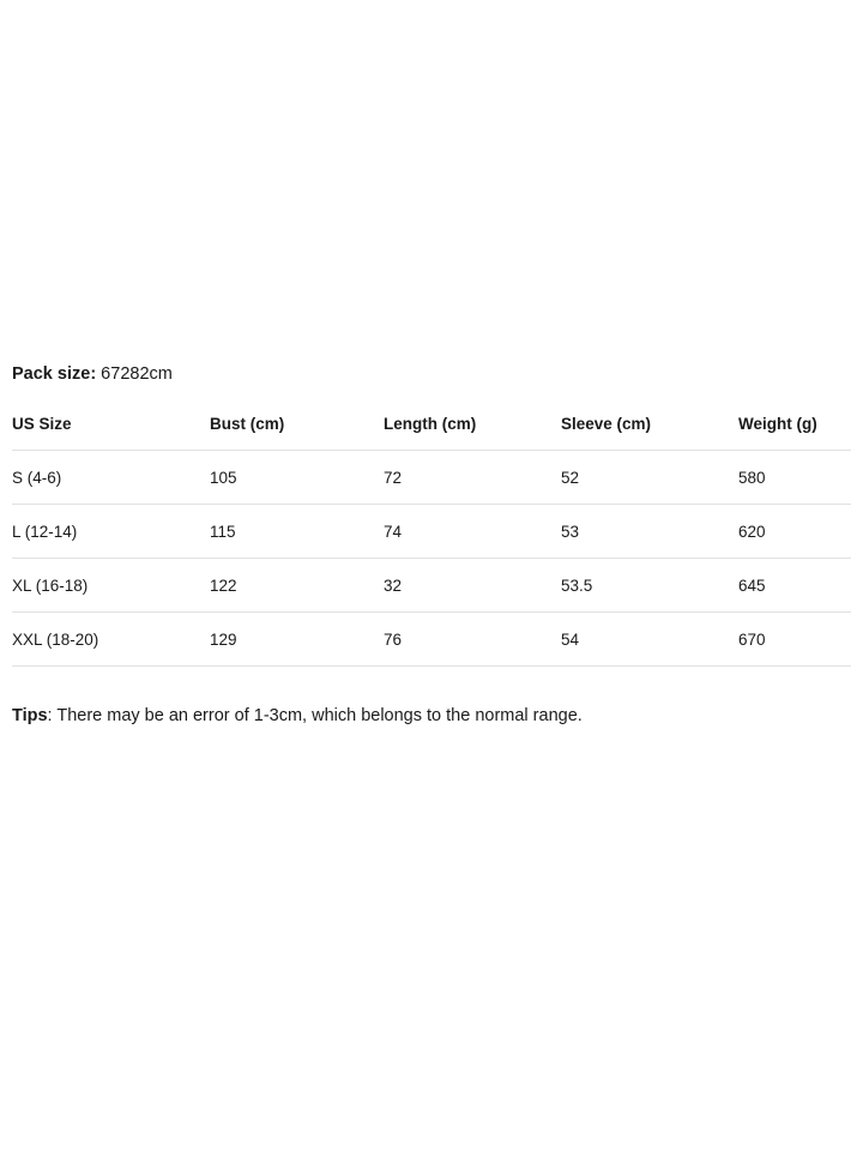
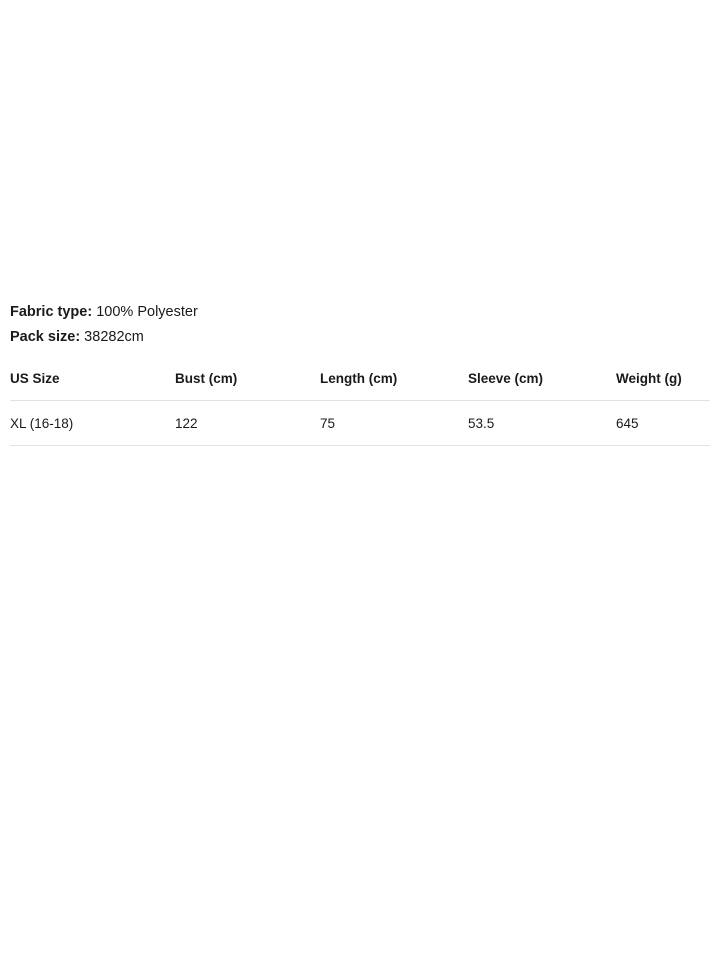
+ Fabric type: 100% Polyester
- Pack size: 67282cm
+ Pack size: 38282cm
  US Size	Bust (cm)	Length (cm)	Sleeve (cm)	Weight (g)
- S (4-6)	105	72	52	580
- L (12-14)	115	74	53	620
- XL (16-18)	122	32	53.5	645
+ XL (16-18)	122	75	53.5	645
- XXL (18-20)	129	76	54	670
- Tips: There may be an error of 1-3cm, which belongs to the normal range.
